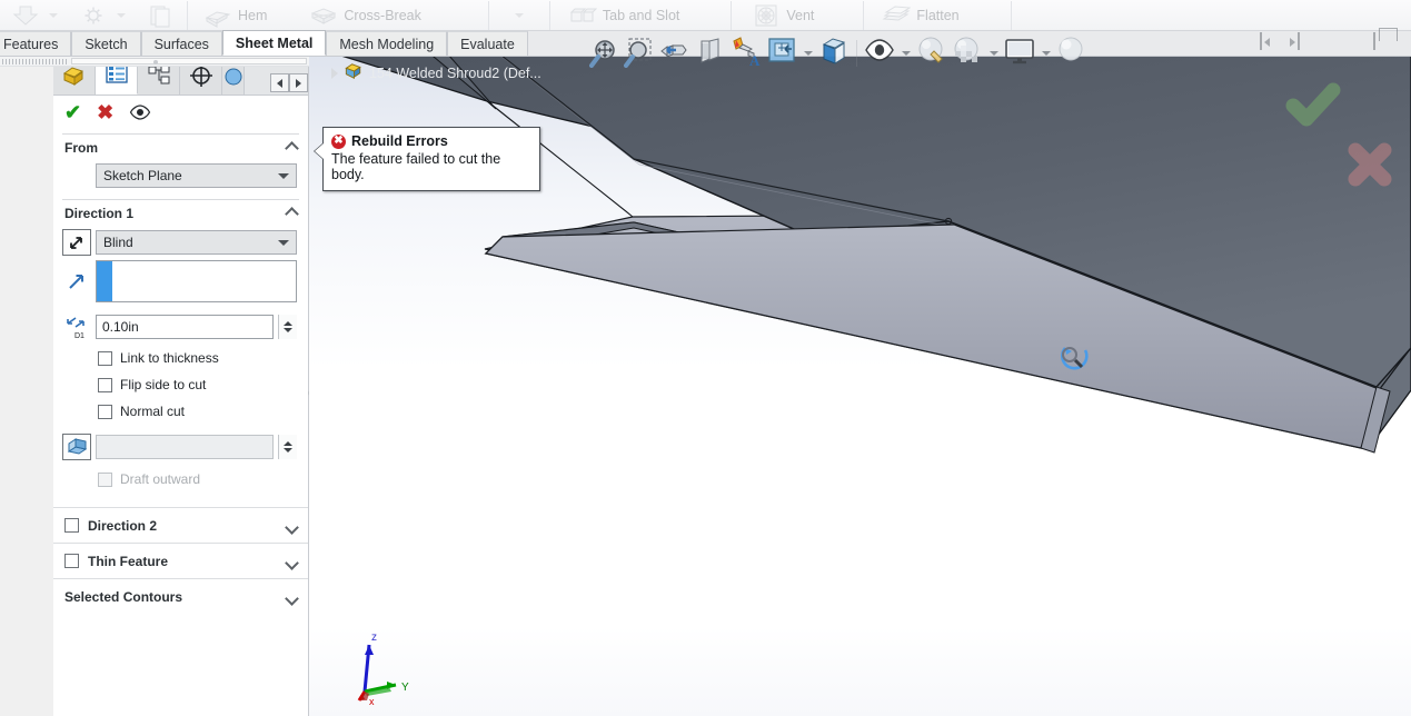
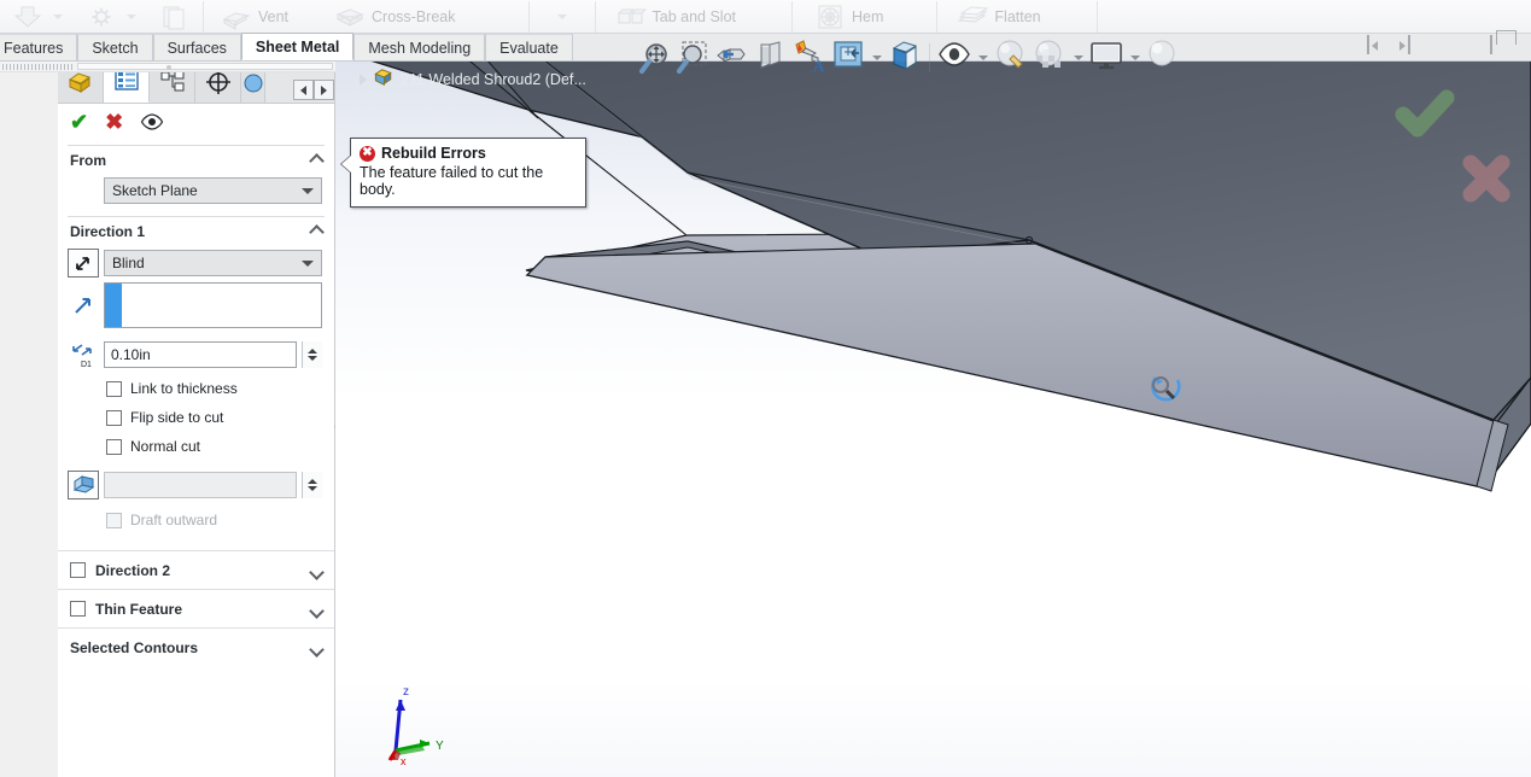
- Hem
+ Vent
  Cross-Break
  Tab and Slot
- Vent
+ Hem
  Flatten
  Features
  Sketch
  Surfaces
  Sheet Metal
  Mesh Modeling
  Evaluate
  ✔
  ✖
  From
  Sketch Plane
  Direction 1
  Blind
  0.10in
  Link to thickness
  Flip side to cut
  Normal cut
  Draft outward
  Direction 2
  Thin Feature
  Selected Contours
- 154 Welded Shroud2 (Def...
+ 211 Welded Shroud2 (Def...
  ✖
  Rebuild Errors
  The feature failed to cut the body.
  z
  Y
  x
  A
